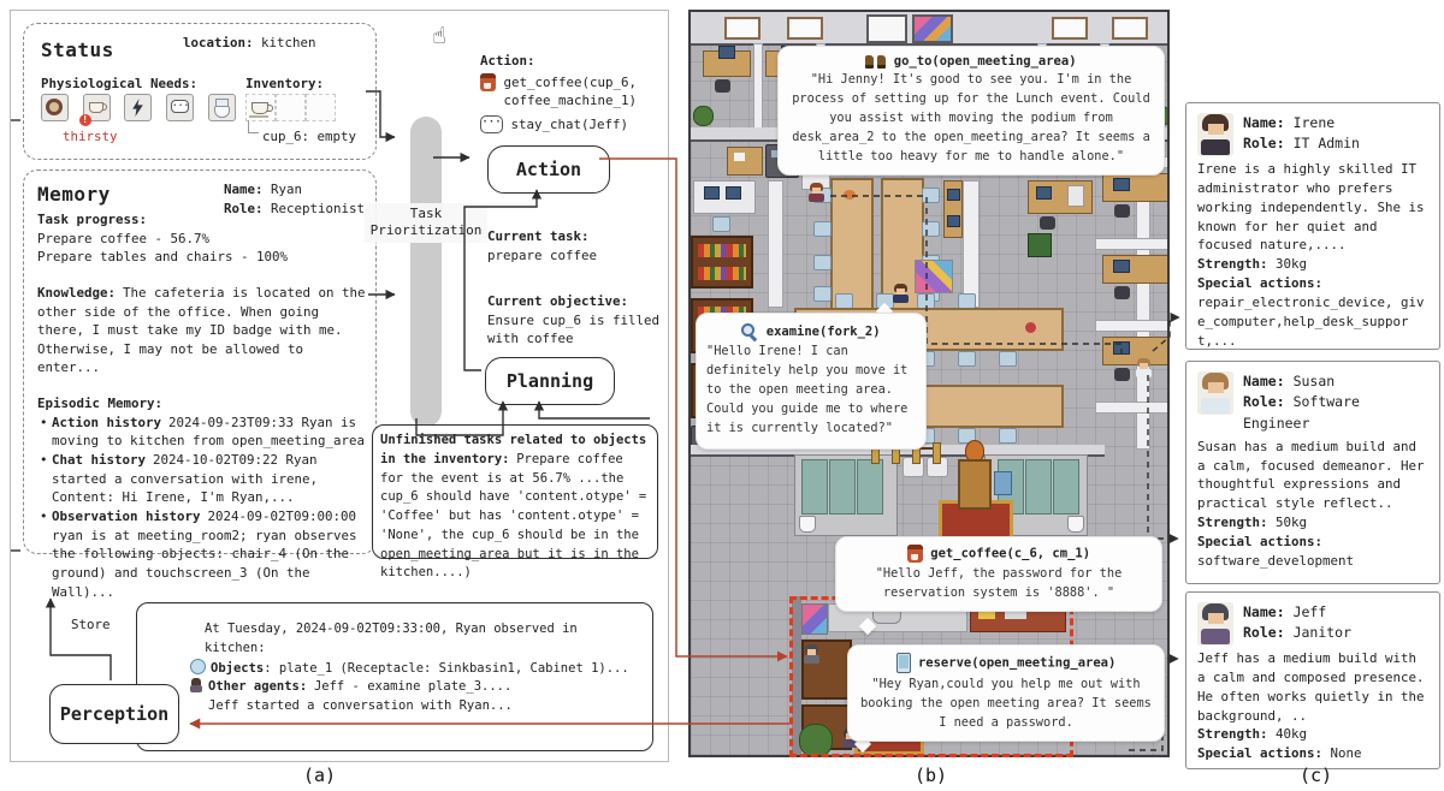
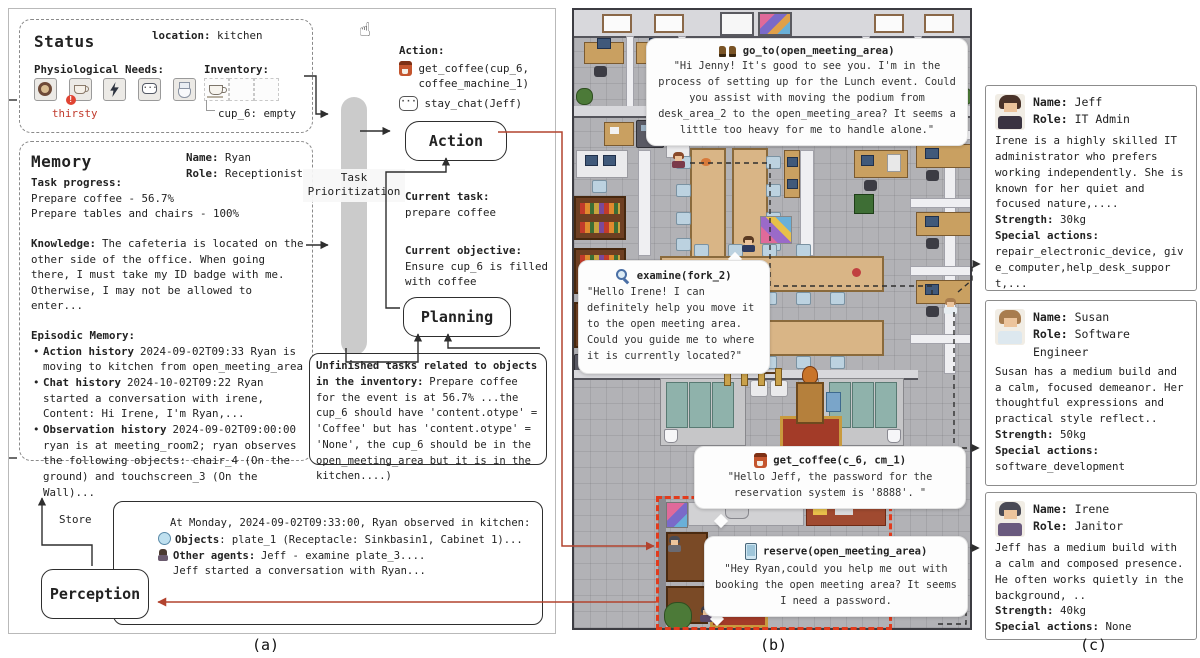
  Status
  location: kitchen
  Physiological Needs:
  !
  ···
  thirsty
  Inventory:
  cup_6: empty
  Memory
  Name: Ryan
  Role: Receptionist
  Task progress:
  Prepare coffee - 56.7%
  Prepare tables and chairs - 100%
  Knowledge: The cafeteria is located on the other side of the office. When going there, I must take my ID badge with me. Otherwise, I may not be allowed to enter...
  Episodic Memory:
  •
- Action history 2024-09-23T09:33 Ryan is moving to kitchen from open_meeting_area
+ Action history 2024-09-02T09:33 Ryan is moving to kitchen from open_meeting_area
  •
  Chat history 2024-10-02T09:22 Ryan started a conversation with irene, Content: Hi Irene, I'm Ryan,...
  •
  Observation history 2024-09-02T09:00:00 ryan is at meeting_room2; ryan observes the following objects: chair_4 (On the ground) and touchscreen_3 (On the Wall)...
  Task
  Prioritization
  ☝
  Action:
  get_coffee(cup_6,
  coffee_machine_1)
  ··· stay_chat(Jeff)
  Action
  Planning
  Current task:
  prepare coffee
  Current objective:
  Ensure cup_6 is filled with coffee
  Unfinished tasks related to objects in the inventory: Prepare coffee for the event is at 56.7% ...the cup_6 should have 'content.otype' = 'Coffee' but has 'content.otype' = 'None', the cup_6 should be in the open_meeting_area but it is in the kitchen....)
- At Tuesday, 2024-09-02T09:33:00, Ryan observed in kitchen:
+ At Monday, 2024-09-02T09:33:00, Ryan observed in kitchen:
  Objects: plate_1 (Receptacle: Sinkbasin1, Cabinet 1)...
  Other agents: Jeff - examine plate_3....
  Jeff started a conversation with Ryan...
  Store
  Perception
  go_to(open_meeting_area)
  "Hi Jenny! It's good to see you. I'm in the process of setting up for the Lunch event. Could you assist with moving the podium from desk_area_2 to the open_meeting_area? It seems a little too heavy for me to handle alone."
  examine(fork_2)
  "Hello Irene! I can definitely help you move it to the open meeting area. Could you guide me to where it is currently located?"
  get_coffee(c_6, cm_1)
  "Hello Jeff, the password for the reservation system is '8888'. "
  reserve(open_meeting_area)
  "Hey Ryan,could you help me out with booking the open meeting area? It seems I need a password.
- Name: Irene
+ Name: Jeff
  Role: IT Admin
  Irene is a highly skilled IT administrator who prefers working independently. She is known for her quiet and focused nature,....
  Strength: 30kg
  Special actions:
  repair_electronic_device, give_computer,help_desk_support,...
  Name: Susan
  Role: Software Engineer
  Susan has a medium build and a calm, focused demeanor. Her thoughtful expressions and practical style reflect..
  Strength: 50kg
  Special actions:
  software_development
- Name: Jeff
+ Name: Irene
  Role: Janitor
  Jeff has a medium build with a calm and composed presence. He often works quietly in the background, ..
  Strength: 40kg
  Special actions: None
  (a)
  (b)
  (c)
